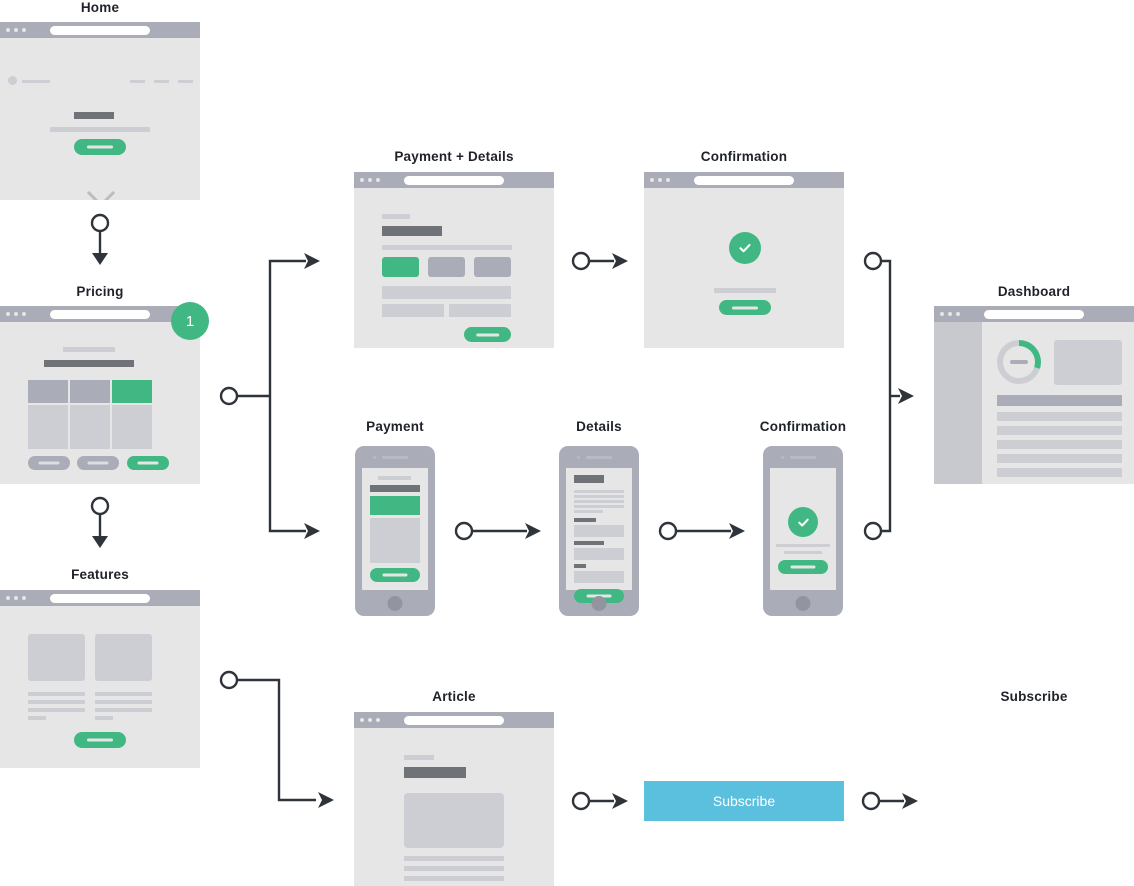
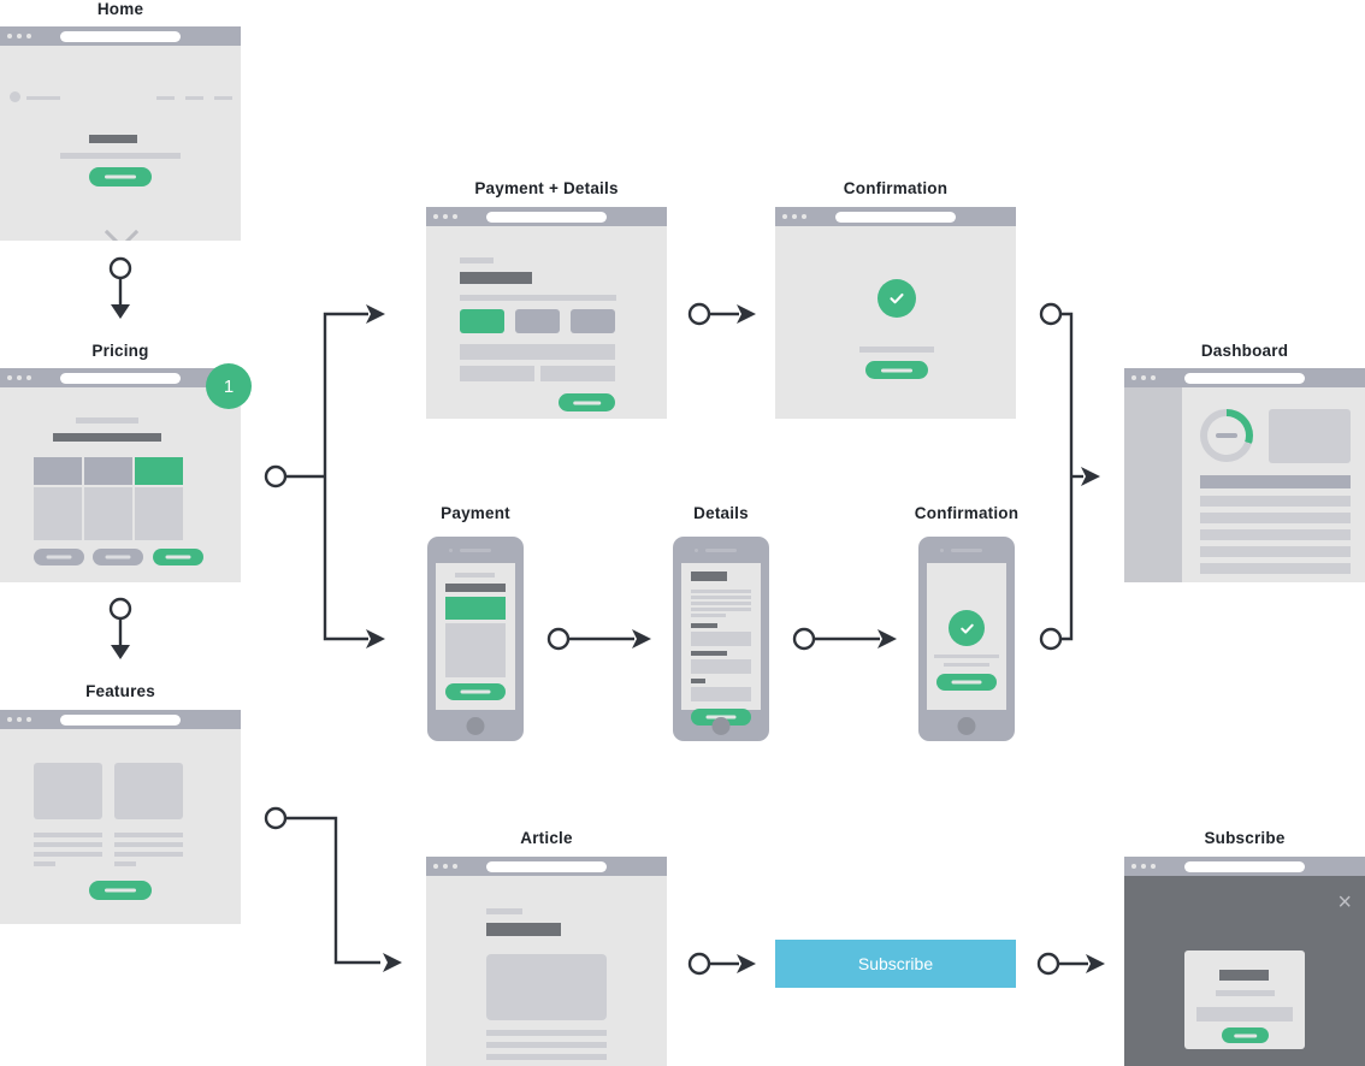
  Home
  Pricing
  1
  Features
  Payment + Details
  Confirmation
  Dashboard
  Payment
  Details
  Confirmation
  Article
  Subscribe
  Subscribe
+ ×
